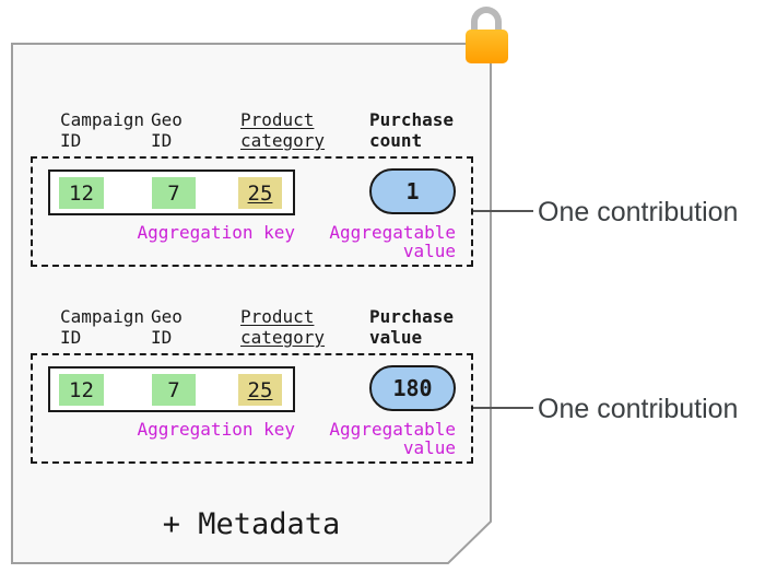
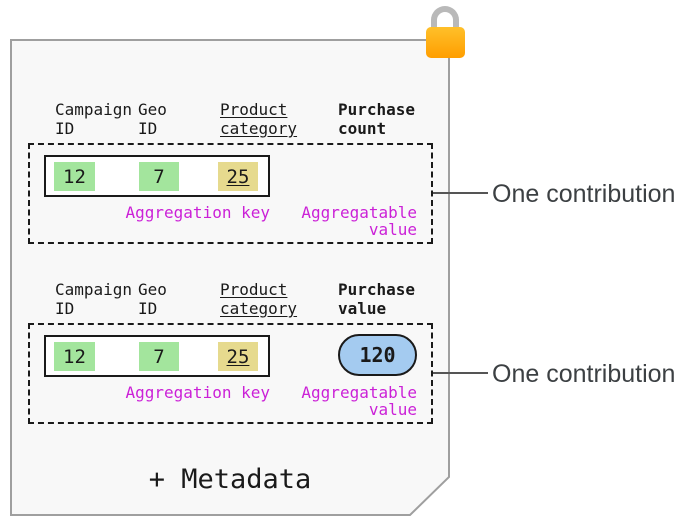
  Campaign
  ID
  Geo
  ID
  Product
  category
  Purchase
  count
  12
  7
  25
  Aggregation key
- 1
  Aggregatable
  value
  One contribution
  Campaign
  ID
  Geo
  ID
  Product
  category
  Purchase
  value
  12
  7
  25
  Aggregation key
- 180
+ 120
  Aggregatable
  value
  One contribution
  + Metadata
